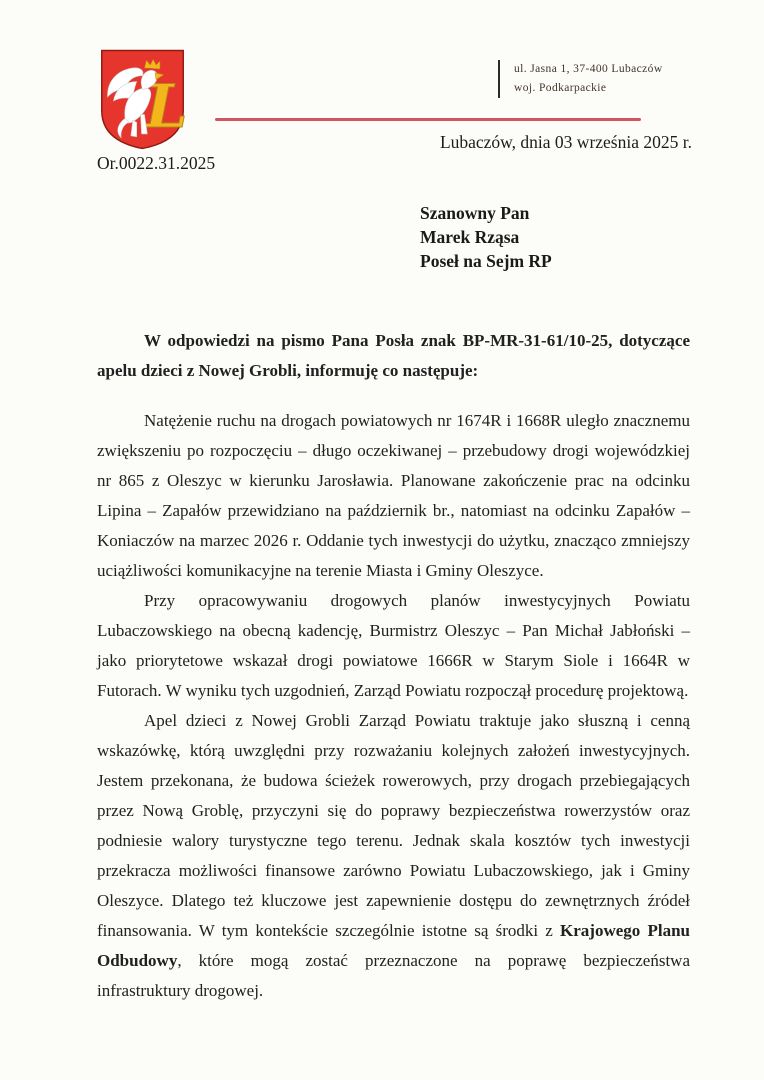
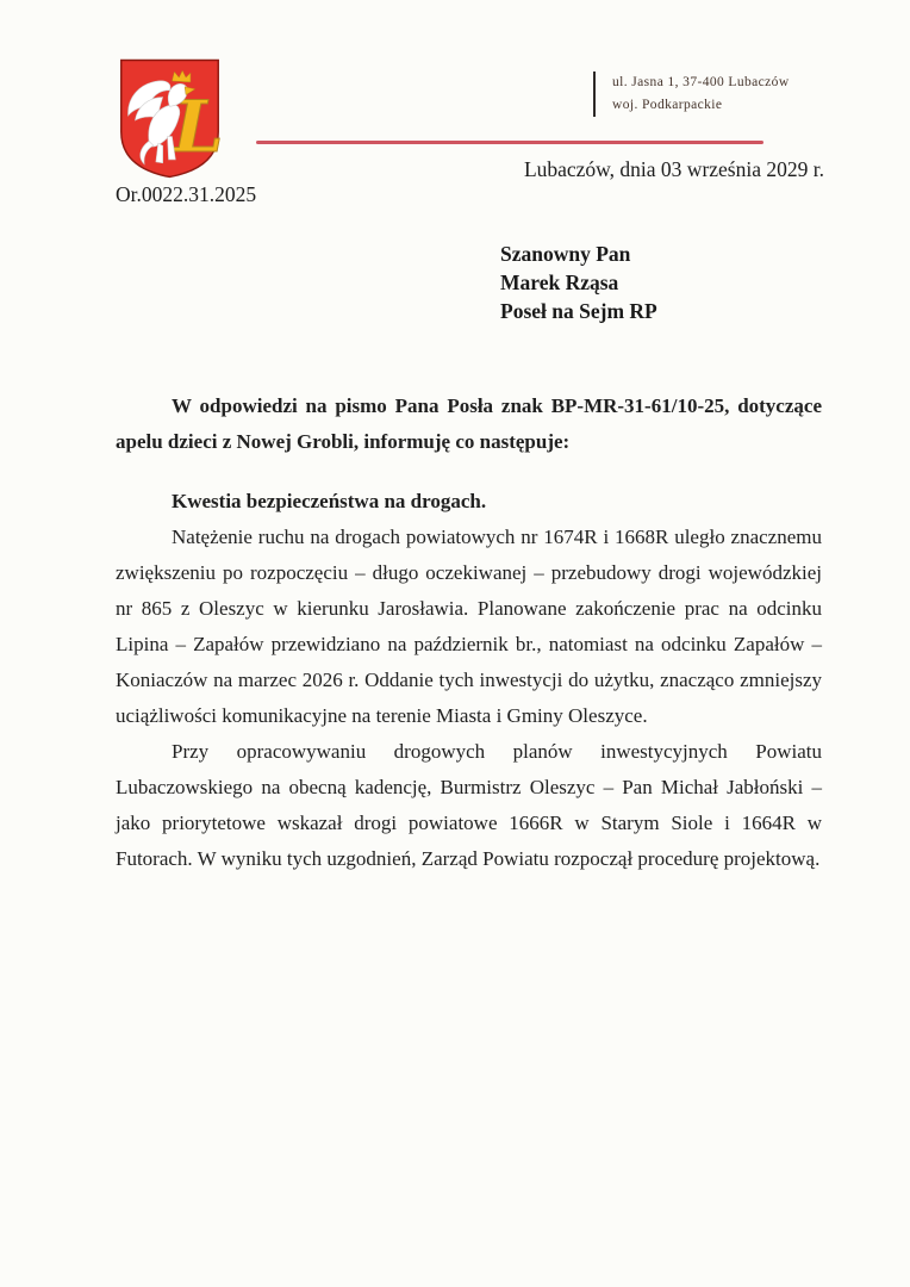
  L
  ul. Jasna 1, 37-400 Lubaczów
  woj. Podkarpackie
- Lubaczów, dnia 03 września 2025 r.
+ Lubaczów, dnia 03 września 2029 r.
  Or.0022.31.2025
  Szanowny Pan
  Marek Rząsa
  Poseł na Sejm RP
  W odpowiedzi na pismo Pana Posła znak BP-MR-31-61/10-25, dotyczące apelu dzieci z Nowej Grobli, informuję co następuje:
+ Kwestia bezpieczeństwa na drogach.
  Natężenie ruchu na drogach powiatowych nr 1674R i 1668R uległo znacznemu zwiększeniu po rozpoczęciu – długo oczekiwanej – przebudowy drogi wojewódzkiej nr 865 z Oleszyc w kierunku Jarosławia. Planowane zakończenie prac na odcinku Lipina – Zapałów przewidziano na październik br., natomiast na odcinku Zapałów – Koniaczów na marzec 2026 r. Oddanie tych inwestycji do użytku, znacząco zmniejszy uciążliwości komunikacyjne na terenie Miasta i Gminy Oleszyce.
  Przy opracowywaniu drogowych planów inwestycyjnych Powiatu Lubaczowskiego na obecną kadencję, Burmistrz Oleszyc – Pan Michał Jabłoński – jako priorytetowe wskazał drogi powiatowe 1666R w Starym Siole i 1664R w Futorach. W wyniku tych uzgodnień, Zarząd Powiatu rozpoczął procedurę projektową.
- Apel dzieci z Nowej Grobli Zarząd Powiatu traktuje jako słuszną i cenną wskazówkę, którą uwzględni przy rozważaniu kolejnych założeń inwestycyjnych. Jestem przekonana, że budowa ścieżek rowerowych, przy drogach przebiegających przez Nową Groblę, przyczyni się do poprawy bezpieczeństwa rowerzystów oraz podniesie walory turystyczne tego terenu. Jednak skala kosztów tych inwestycji przekracza możliwości finansowe zarówno Powiatu Lubaczowskiego, jak i Gminy Oleszyce. Dlatego też kluczowe jest zapewnienie dostępu do zewnętrznych źródeł finansowania. W tym kontekście szczególnie istotne są środki z Krajowego Planu Odbudowy, które mogą zostać przeznaczone na poprawę bezpieczeństwa infrastruktury drogowej.
